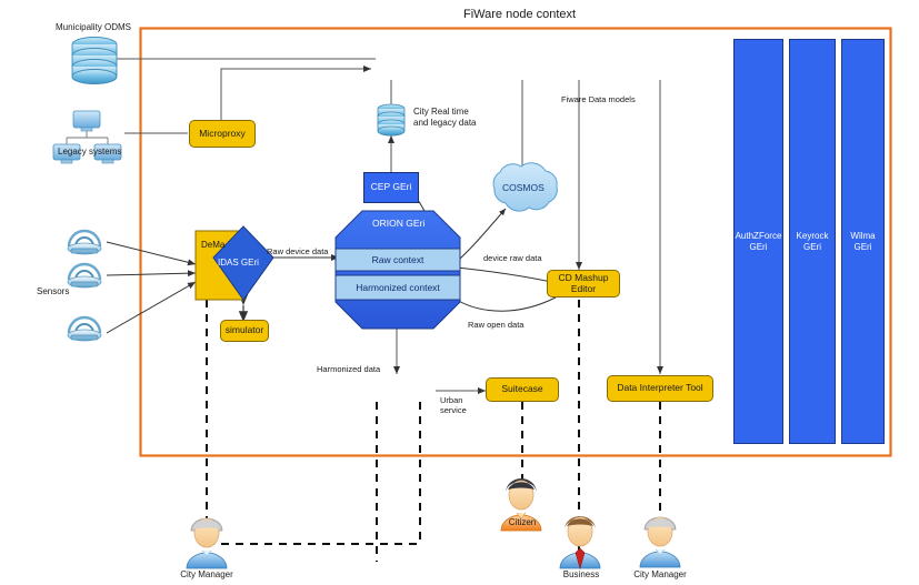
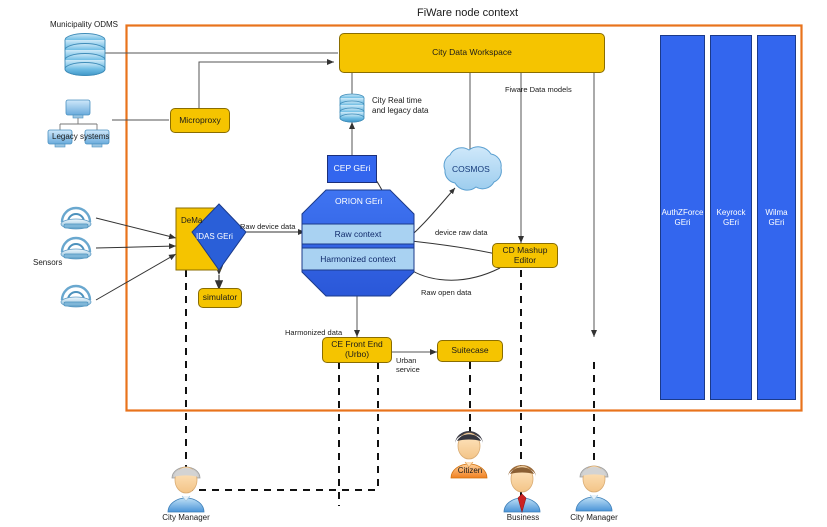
  FiWare node context
  Municipality ODMS
  Legacy systems
  Sensors
+ City Data Workspace
  Microproxy
  simulator
  CD Mashup Editor
+ CE Front End (Urbo)
  Suitecase
- Data Interpreter Tool
  CEP GEri
  AuthZForce
  GEri
  Keyrock
  GEri
  Wilma
  GEri
  ORION GEri
  Raw context
  Harmonized context
  COSMOS
  DeMa
  IDAS GEri
  City Real time
  and legacy data
  Raw device data
  Fiware Data models
  device raw data
  Raw open data
  Harmonized data
  Urban
  service
  City Manager
  Citizen
  Business
  City Manager
